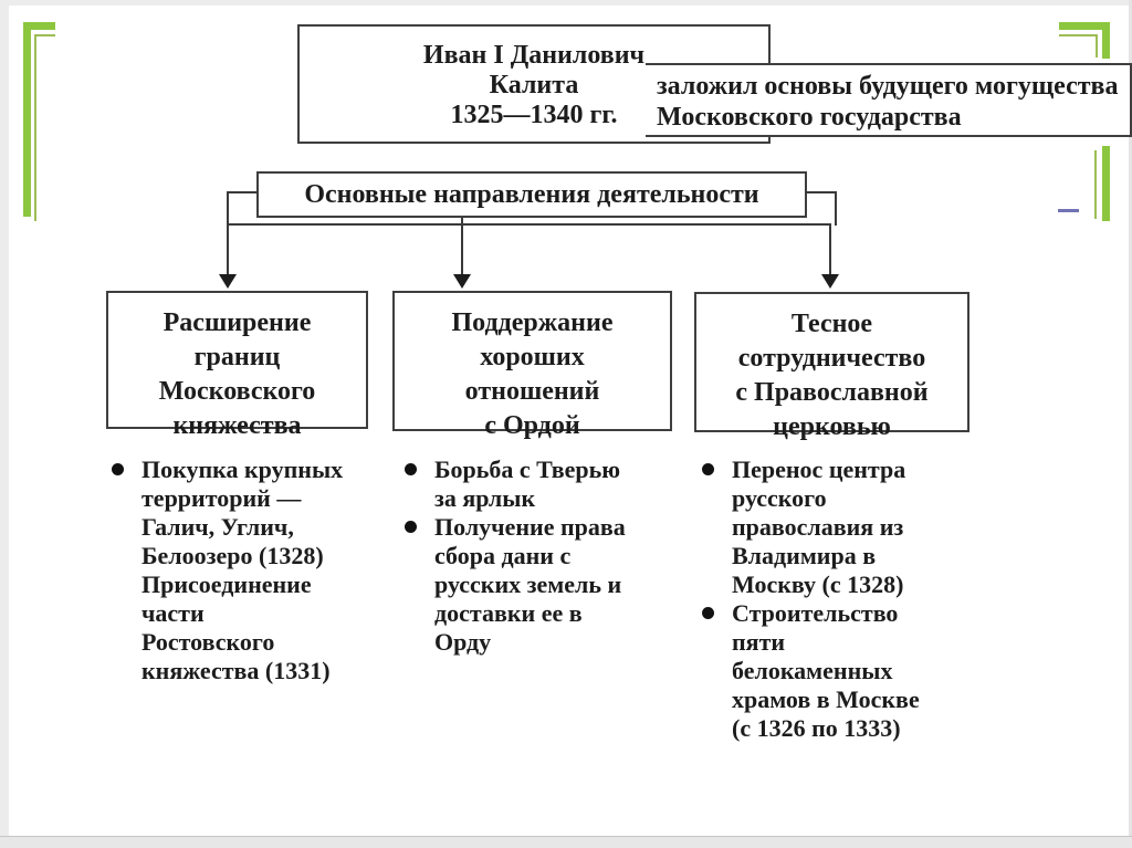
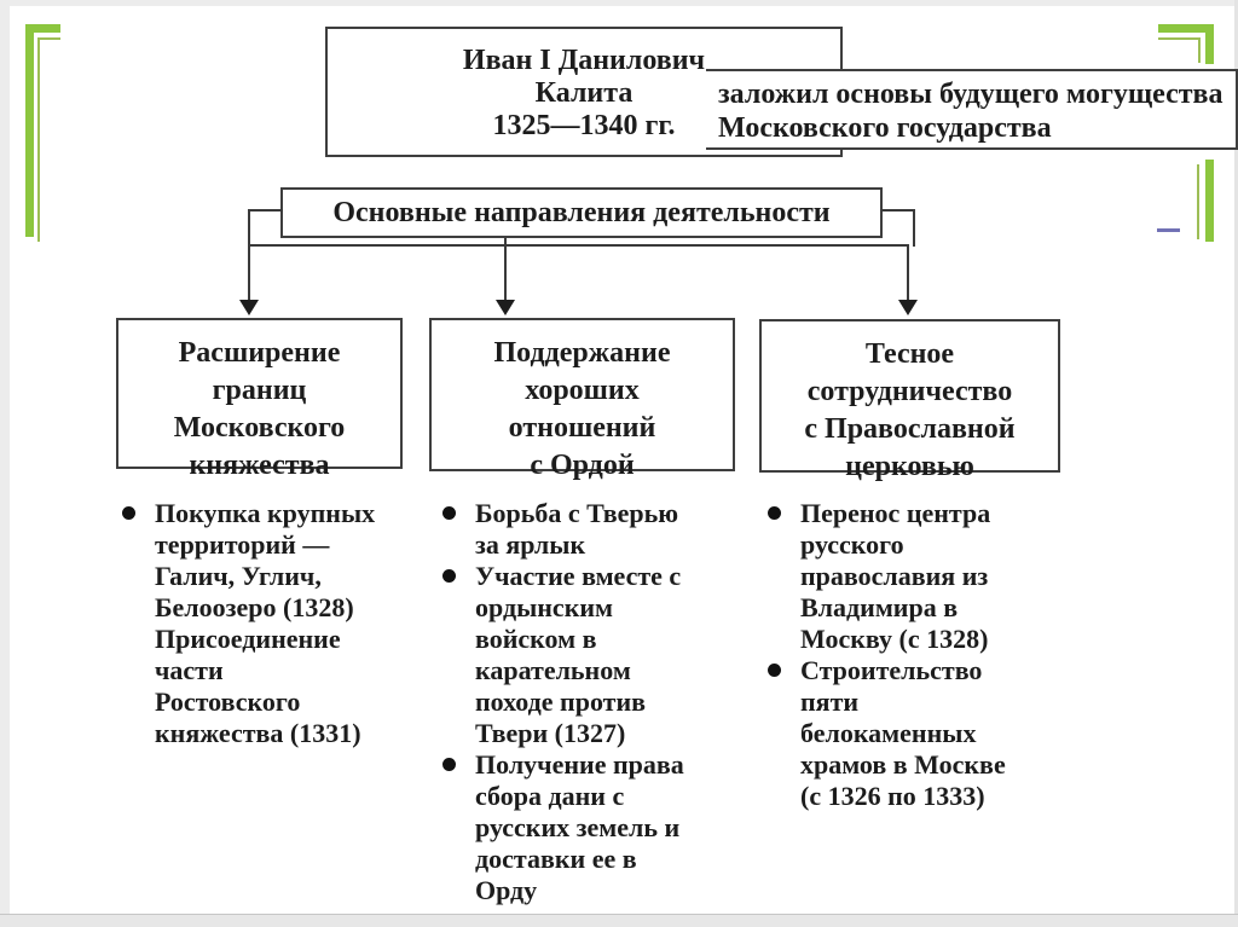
  Иван I Данилович
  Калита
  1325—1340 гг.
  заложил основы будущего могущества
  Московского государства
  Основные направления деятельности
  Расширение
  границ
  Московского
  княжества
  Поддержание
  хороших
  отношений
  с Ордой
  Тесное
  сотрудничество
  с Православной
  церковью
  Покупка крупных
  территорий —
  Галич, Углич,
  Белоозеро (1328)
  Присоединение
  части
  Ростовского
  княжества (1331)
  Борьба с Тверью
  за ярлык
+ Участие вместе с
+ ордынским
+ войском в
+ карательном
+ походе против
+ Твери (1327)
  Получение права
  сбора дани с
  русских земель и
  доставки ее в
  Орду
  Перенос центра
  русского
  православия из
  Владимира в
  Москву (с 1328)
  Строительство
  пяти
  белокаменных
  храмов в Москве
  (с 1326 по 1333)
